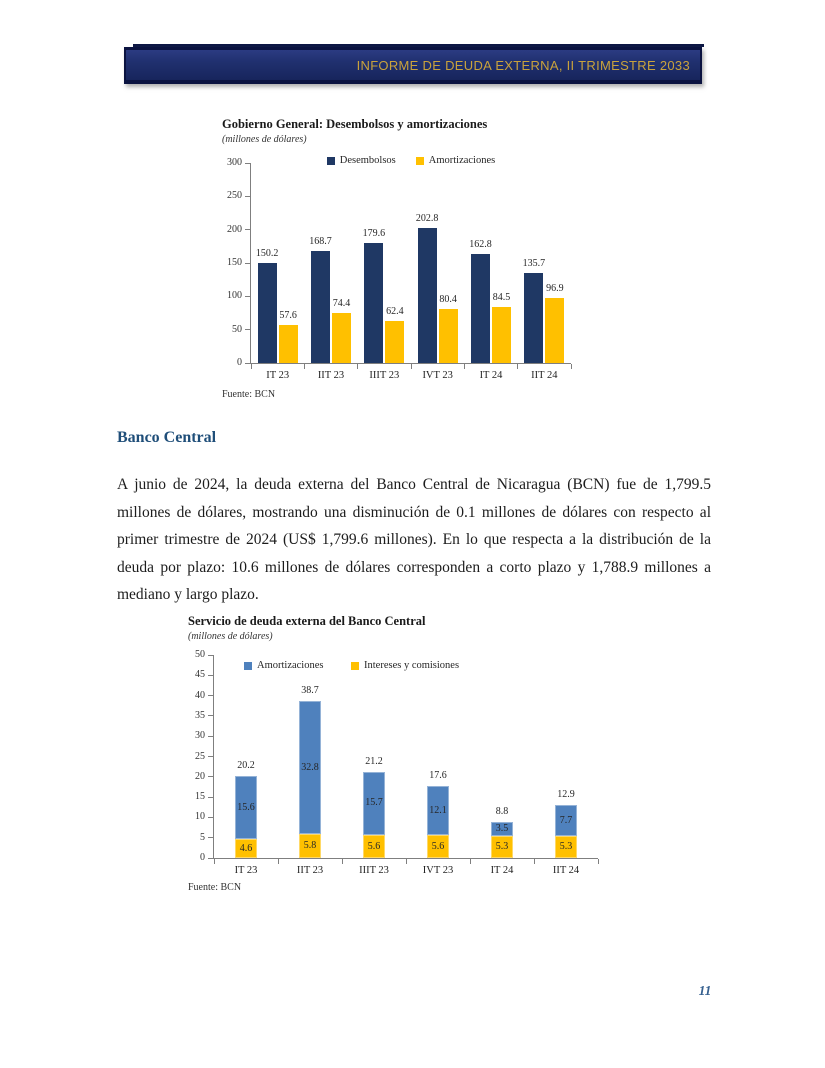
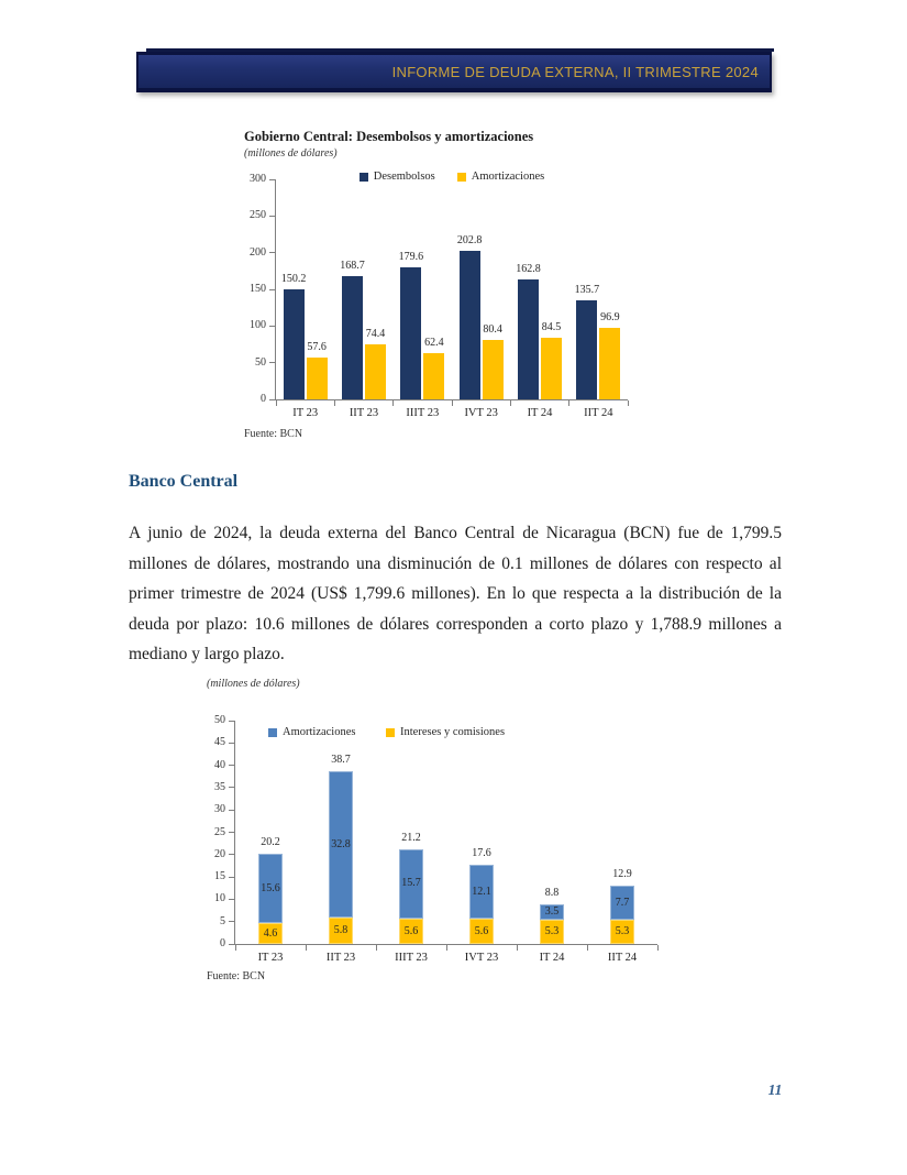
- INFORME DE DEUDA EXTERNA, II TRIMESTRE 2033
+ INFORME DE DEUDA EXTERNA, II TRIMESTRE 2024
- Gobierno General: Desembolsos y amortizaciones
+ Gobierno Central: Desembolsos y amortizaciones
  (millones de dólares)
  0
  50
  100
  150
  200
  250
  300
  IT 23
  IIT 23
  IIIT 23
  IVT 23
  IT 24
  IIT 24
  150.2
  57.6
  168.7
  74.4
  179.6
  62.4
  202.8
  80.4
  162.8
  84.5
  135.7
  96.9
  Desembolsos
  Amortizaciones
  Fuente: BCN
  Banco Central
  A junio de 2024, la deuda externa del Banco Central de Nicaragua (BCN) fue de 1,799.5 millones de dólares, mostrando una disminución de 0.1 millones de dólares con respecto al primer trimestre de 2024 (US$ 1,799.6 millones). En lo que respecta a la distribución de la deuda por plazo: 10.6 millones de dólares corresponden a corto plazo y 1,788.9 millones a mediano y largo plazo.
- Servicio de deuda externa del Banco Central
  (millones de dólares)
  0
  5
  10
  15
  20
  25
  30
  35
  40
  45
  50
  IT 23
  IIT 23
  IIIT 23
  IVT 23
  IT 24
  IIT 24
  4.6
  15.6
  20.2
  5.8
  32.8
  38.7
  5.6
  15.7
  21.2
  5.6
  12.1
  17.6
  5.3
  3.5
  8.8
  5.3
  7.7
  12.9
  Amortizaciones
  Intereses y comisiones
  Fuente: BCN
  11
